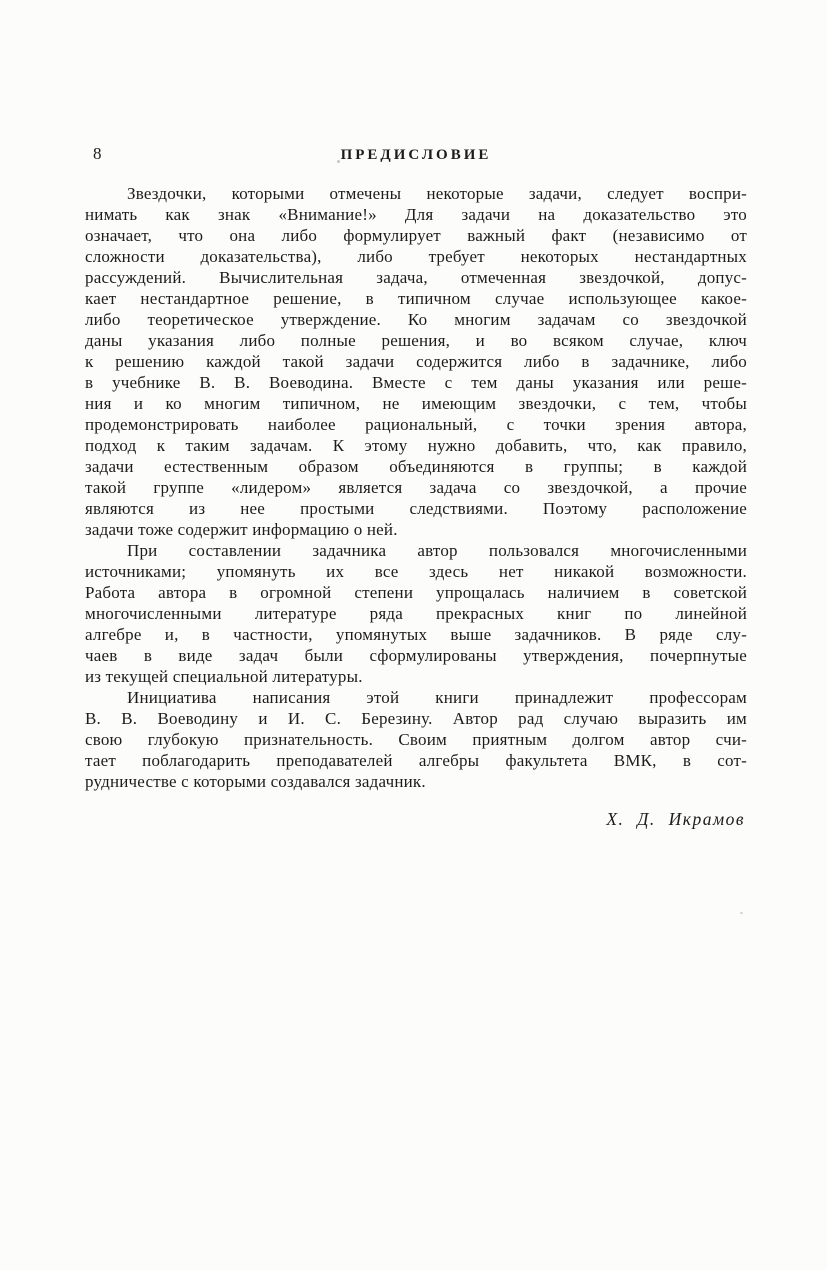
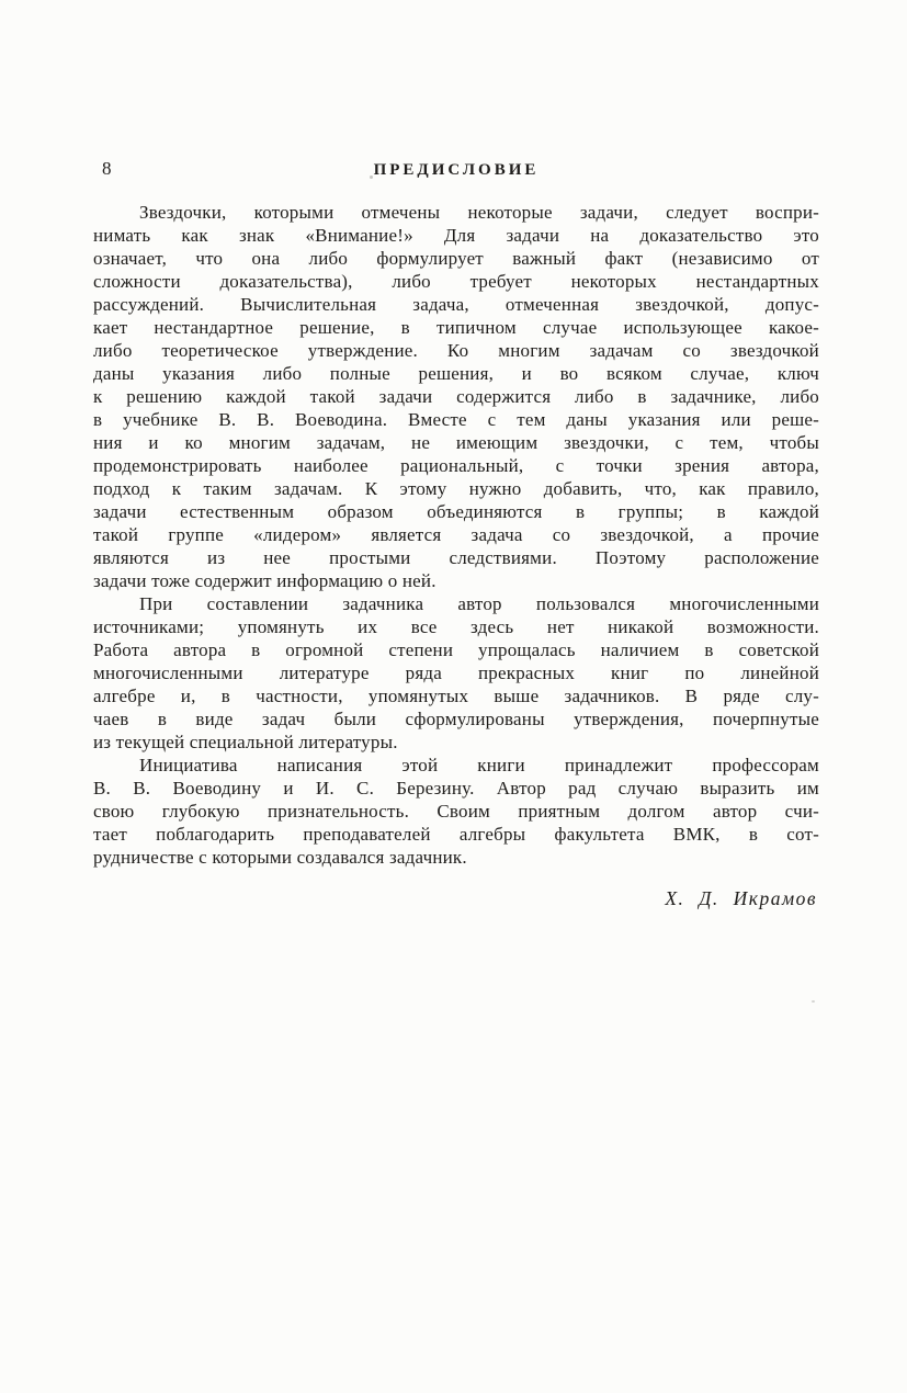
  8
  ПРЕДИСЛОВИЕ
  Звездочки, которыми отмечены некоторые задачи, следует воспри-
  нимать как знак «Внимание!» Для задачи на доказательство это
  означает, что она либо формулирует важный факт (независимо от
  сложности доказательства), либо требует некоторых нестандартных
  рассуждений. Вычислительная задача, отмеченная звездочкой, допус-
  кает нестандартное решение, в типичном случае использующее какое-
  либо теоретическое утверждение. Ко многим задачам со звездочкой
  даны указания либо полные решения, и во всяком случае, ключ
  к решению каждой такой задачи содержится либо в задачнике, либо
  в учебнике В. В. Воеводина. Вместе с тем даны указания или реше-
- ния и ко многим типичном, не имеющим звездочки, с тем, чтобы
+ ния и ко многим задачам, не имеющим звездочки, с тем, чтобы
  продемонстрировать наиболее рациональный, с точки зрения автора,
  подход к таким задачам. К этому нужно добавить, что, как правило,
  задачи естественным образом объединяются в группы; в каждой
  такой группе «лидером» является задача со звездочкой, а прочие
  являются из нее простыми следствиями. Поэтому расположение
  задачи тоже содержит информацию о ней.
  При составлении задачника автор пользовался многочисленными
  источниками; упомянуть их все здесь нет никакой возможности.
  Работа автора в огромной степени упрощалась наличием в советской
  многочисленными литературе ряда прекрасных книг по линейной
  алгебре и, в частности, упомянутых выше задачников. В ряде слу-
  чаев в виде задач были сформулированы утверждения, почерпнутые
  из текущей специальной литературы.
  Инициатива написания этой книги принадлежит профессорам
  В. В. Воеводину и И. С. Березину. Автор рад случаю выразить им
  свою глубокую признательность. Своим приятным долгом автор счи-
  тает поблагодарить преподавателей алгебры факультета ВМК, в сот-
  рудничестве с которыми создавался задачник.
  Х. Д. Икрамов
